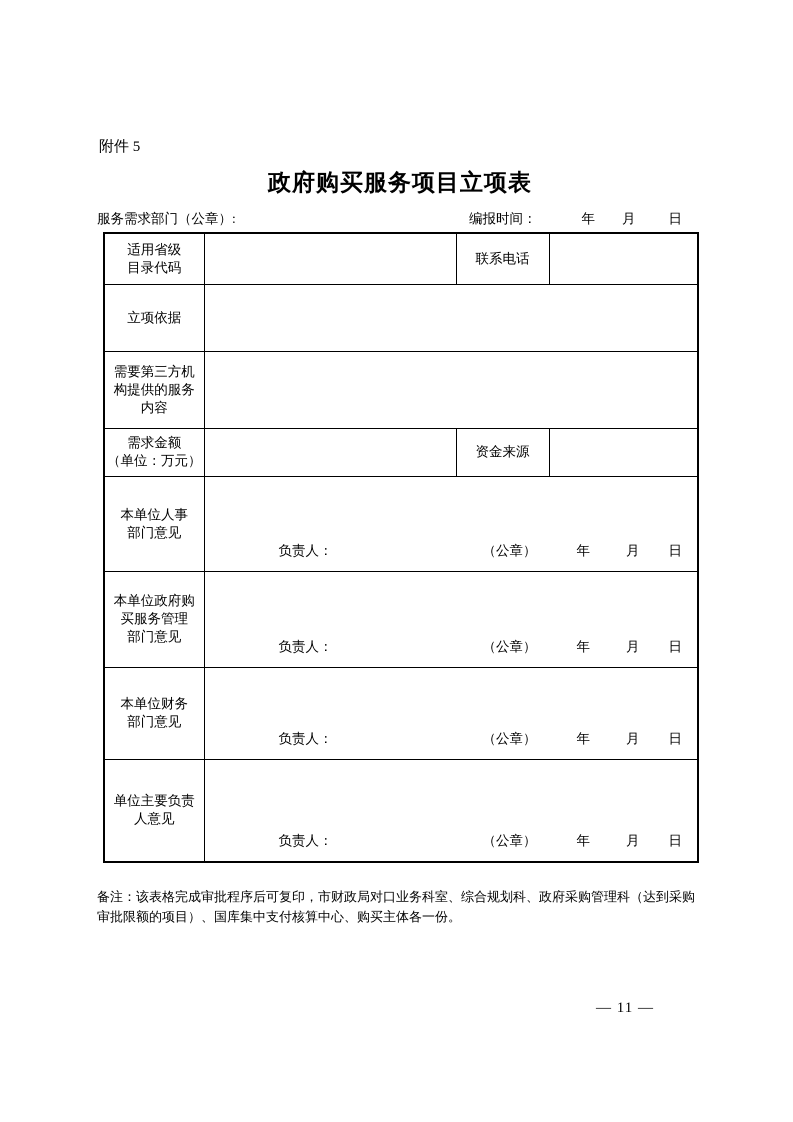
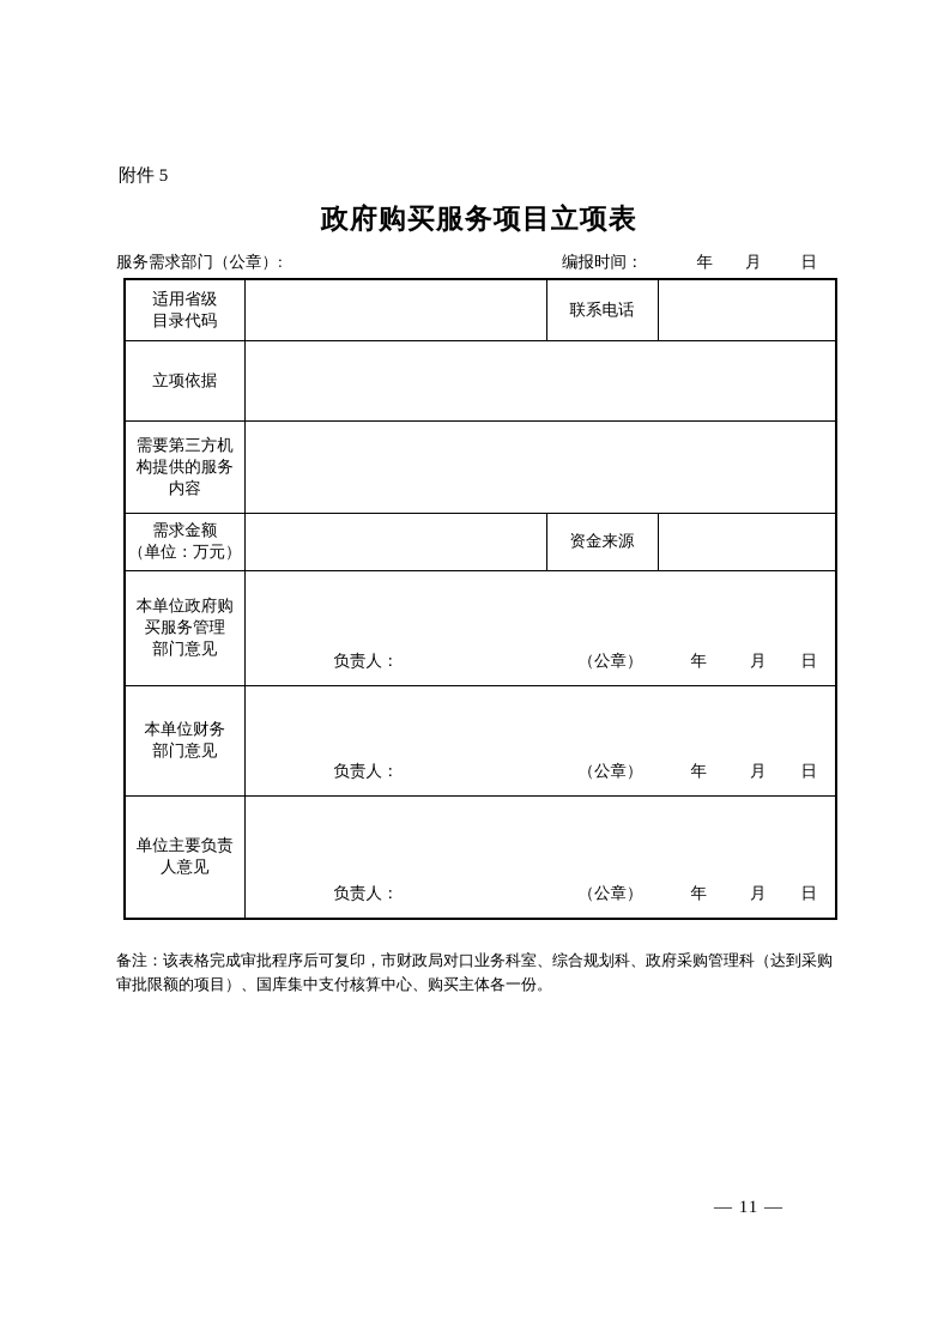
  附件 5
  政府购买服务项目立项表
  服务需求部门（公章）:
  编报时间：
  年
  月
  日
  适用省级 目录代码		联系电话
  立项依据
  需要第三方机 构提供的服务 内容
  需求金额 （单位：万元）		资金来源
- 本单位人事 部门意见	负责人： （公章） 年 月 日
  本单位政府购 买服务管理 部门意见	负责人： （公章） 年 月 日
  本单位财务 部门意见	负责人： （公章） 年 月 日
  单位主要负责 人意见	负责人： （公章） 年 月 日
  备注：该表格完成审批程序后可复印，市财政局对口业务科室、综合规划科、政府采购管理科（达到采购审批限额的项目）、国库集中支付核算中心、购买主体各一份。
  — 11 —
